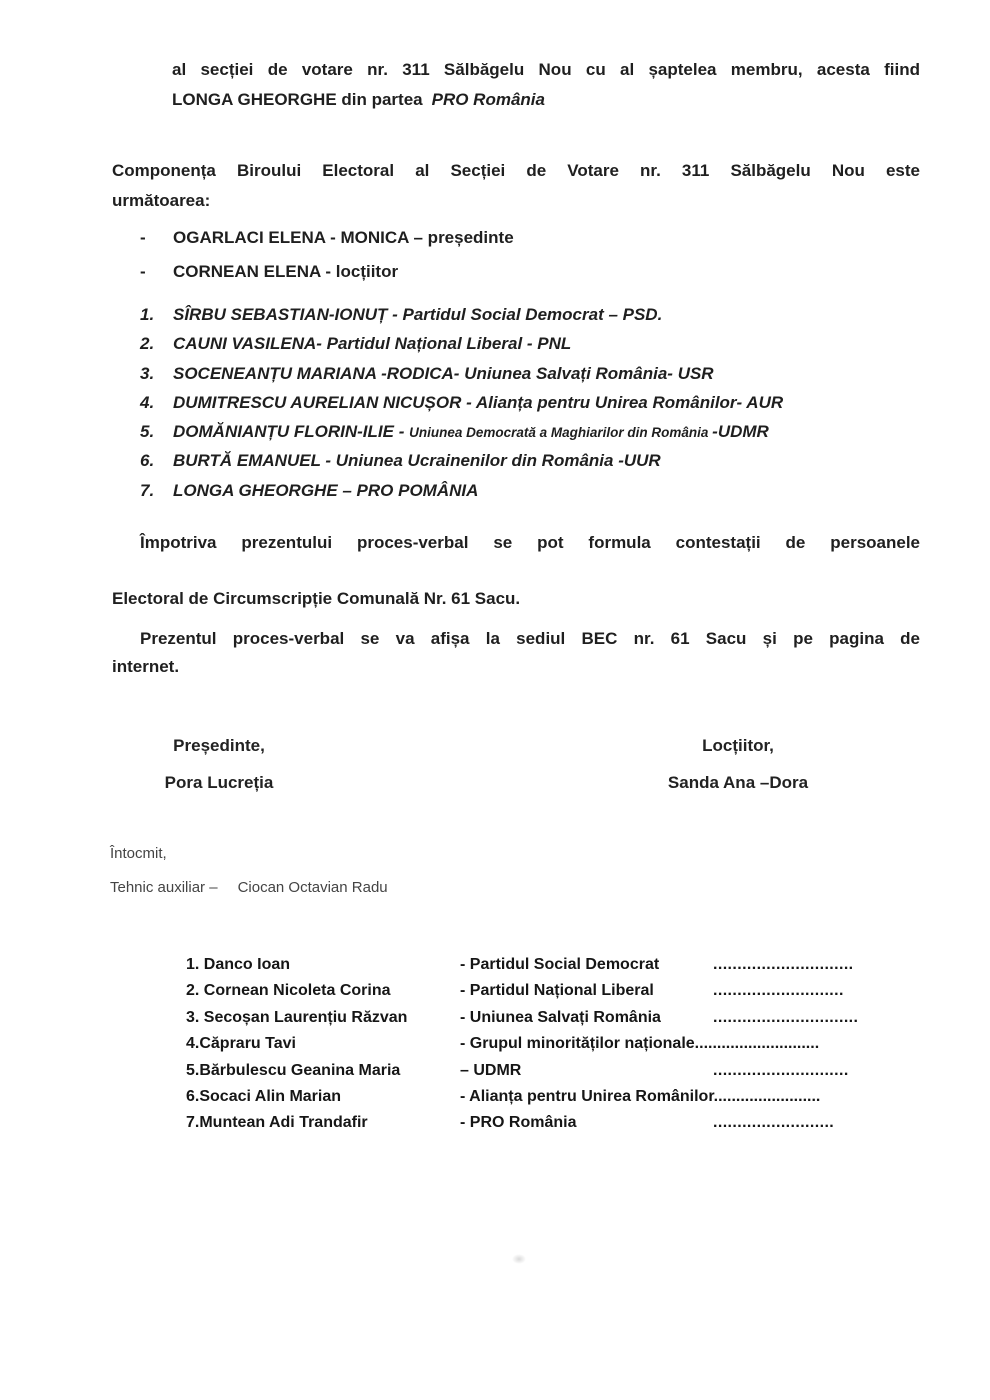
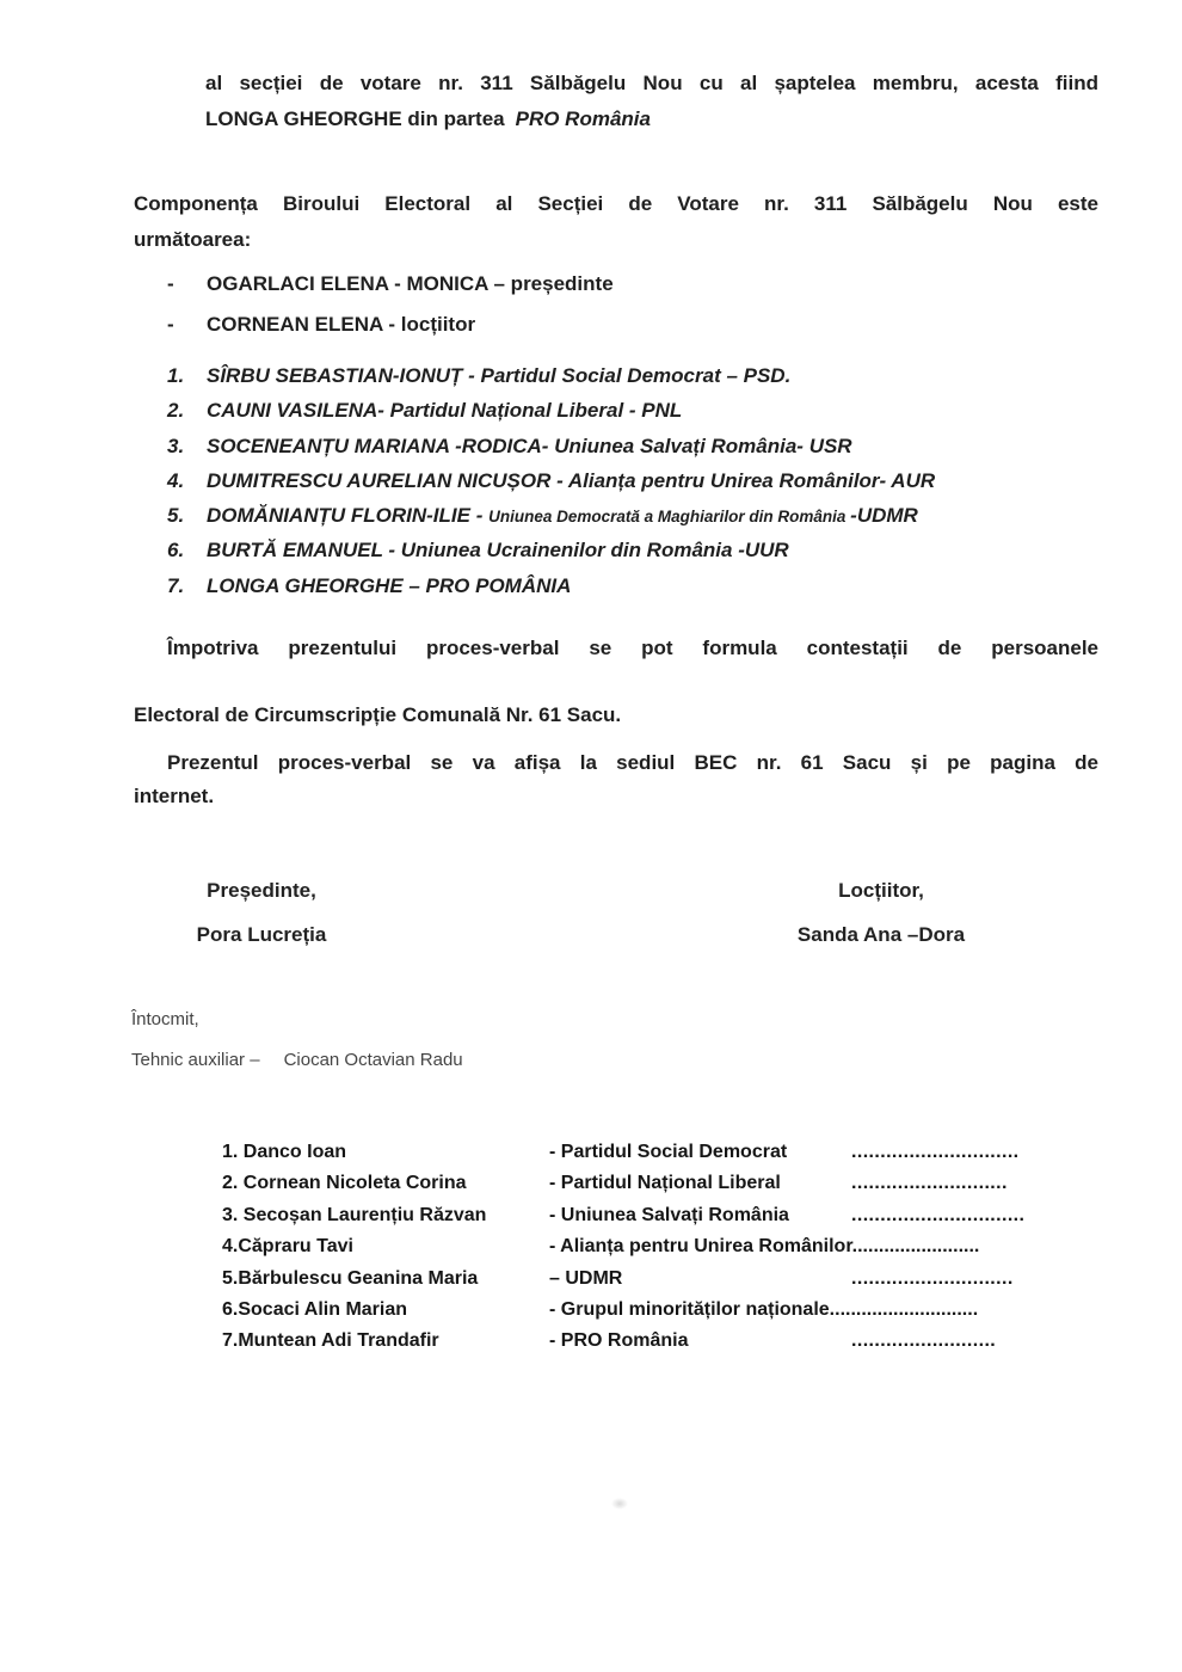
  al secției de votare nr. 311 Sălbăgelu Nou cu al șaptelea membru, acesta fiind
  LONGA GHEORGHE din partea PRO România
  Componența Biroului Electoral al Secției de Votare nr. 311 Sălbăgelu Nou este
  următoarea:
  - OGARLACI ELENA - MONICA – președinte
  - CORNEAN ELENA - locțiitor
  1. SÎRBU SEBASTIAN-IONUȚ - Partidul Social Democrat – PSD.
  2. CAUNI VASILENA- Partidul Național Liberal - PNL
  3. SOCENEANȚU MARIANA -RODICA- Uniunea Salvați România- USR
  4. DUMITRESCU AURELIAN NICUȘOR - Alianța pentru Unirea Românilor- AUR
  5. DOMĂNIANȚU FLORIN-ILIE - Uniunea Democrată a Maghiarilor din România -UDMR
  6. BURTĂ EMANUEL - Uniunea Ucrainenilor din România -UUR
  7. LONGA GHEORGHE – PRO POMÂNIA
  Împotriva prezentului proces-verbal se pot formula contestații de persoanele
  Electoral de Circumscripție Comunală Nr. 61 Sacu.
  Prezentul proces-verbal se va afișa la sediul BEC nr. 61 Sacu și pe pagina de
  internet.
  Președinte,
  Pora Lucreția
  Locțiitor,
  Sanda Ana –Dora
  Întocmit,
  Tehnic auxiliar – Ciocan Octavian Radu
  1. Danco Ioan
  - Partidul Social Democrat
  .............................
  2. Cornean Nicoleta Corina
  - Partidul Național Liberal
  ...........................
  3. Secoșan Laurențiu Răzvan
  - Uniunea Salvați România
  ..............................
  4.Căpraru Tavi
- - Grupul minorităților naționale............................
+ - Alianța pentru Unirea Românilor........................
  5.Bărbulescu Geanina Maria
  – UDMR
  ............................
  6.Socaci Alin Marian
- - Alianța pentru Unirea Românilor........................
+ - Grupul minorităților naționale............................
  7.Muntean Adi Trandafir
  - PRO România
  .........................
